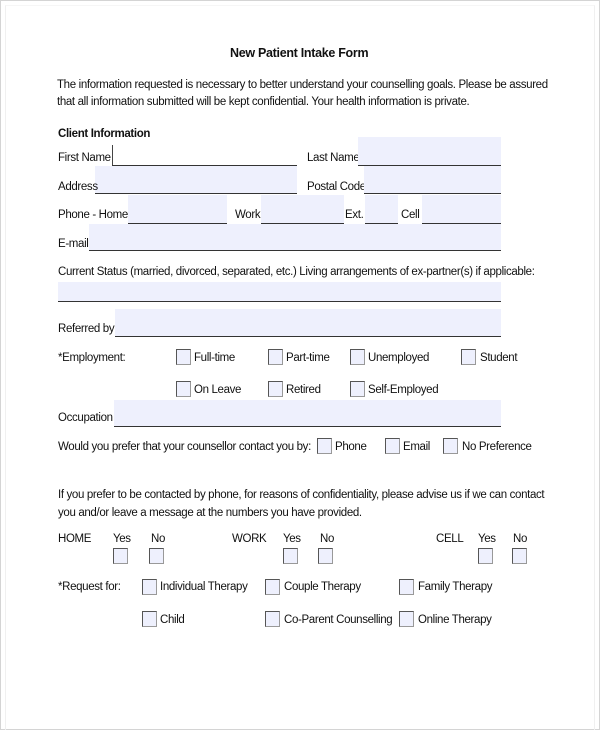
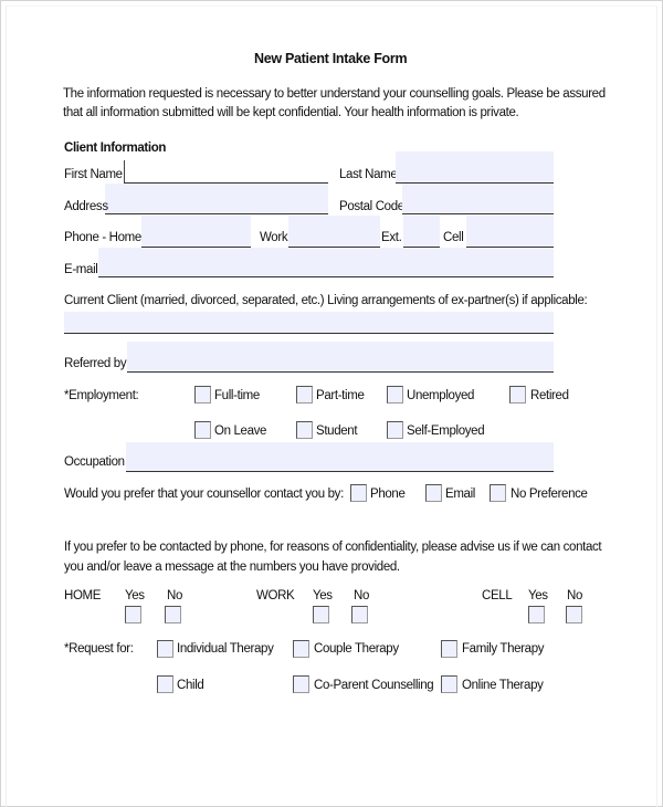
  New Patient Intake Form
  The information requested is necessary to better understand your counselling goals. Please be assured
  that all information submitted will be kept confidential. Your health information is private.
  Client Information
  First Name
  Last Name
  Address
  Postal Code
  Phone - Home
  Work
  Ext.
  Cell
  E-mail
- Current Status (married, divorced, separated, etc.) Living arrangements of ex-partner(s) if applicable:
+ Current Client (married, divorced, separated, etc.) Living arrangements of ex-partner(s) if applicable:
  Referred by
  *Employment:
  Full-time
  Part-time
  Unemployed
- Student
+ Retired
  On Leave
- Retired
+ Student
  Self-Employed
  Occupation
  Would you prefer that your counsellor contact you by:
  Phone
  Email
  No Preference
  If you prefer to be contacted by phone, for reasons of confidentiality, please advise us if we can contact
  you and/or leave a message at the numbers you have provided.
  HOME
  Yes
  No
  WORK
  Yes
  No
  CELL
  Yes
  No
  *Request for:
  Individual Therapy
  Couple Therapy
  Family Therapy
  Child
  Co-Parent Counselling
  Online Therapy
